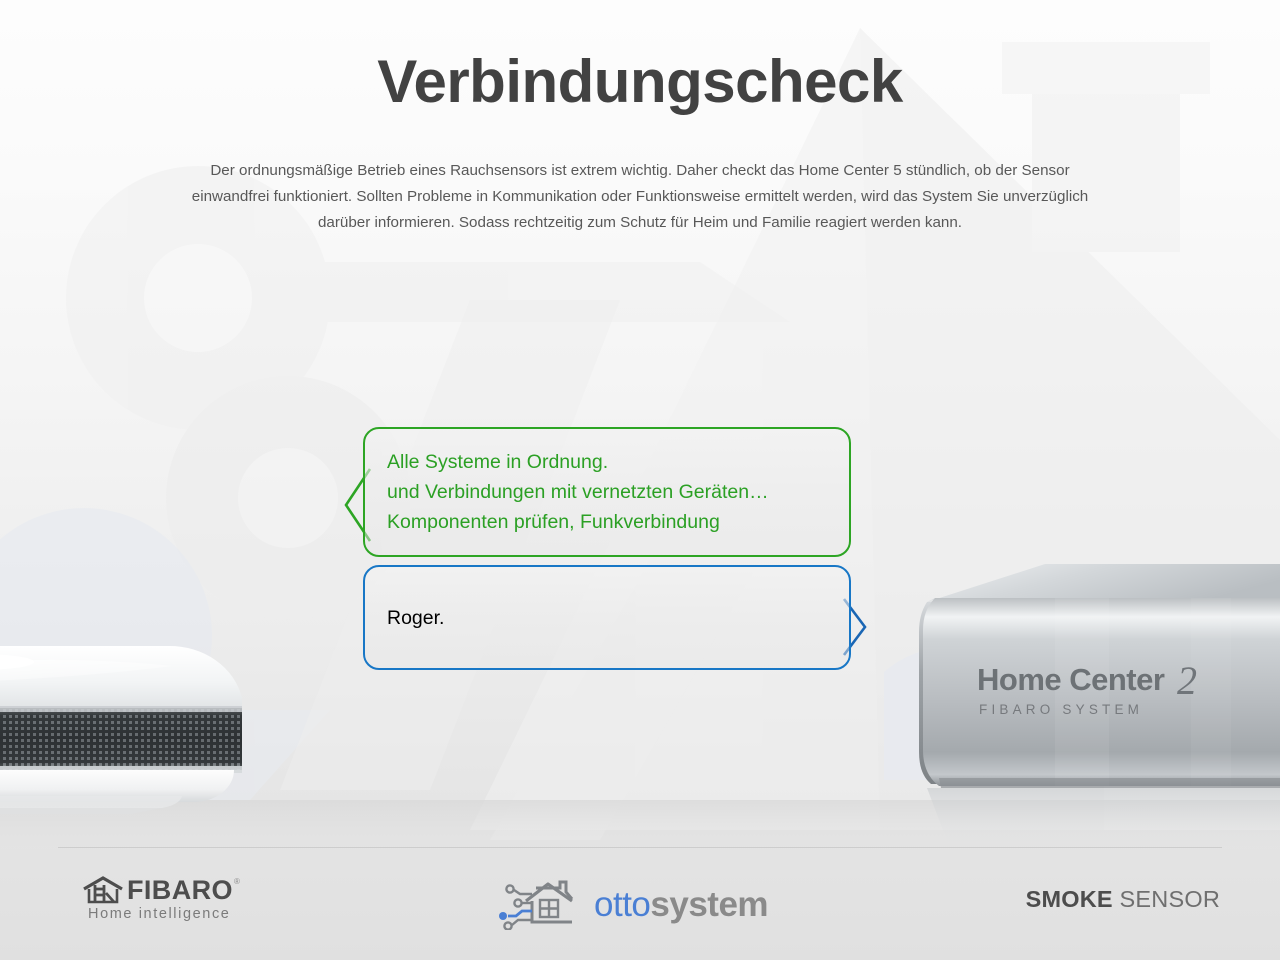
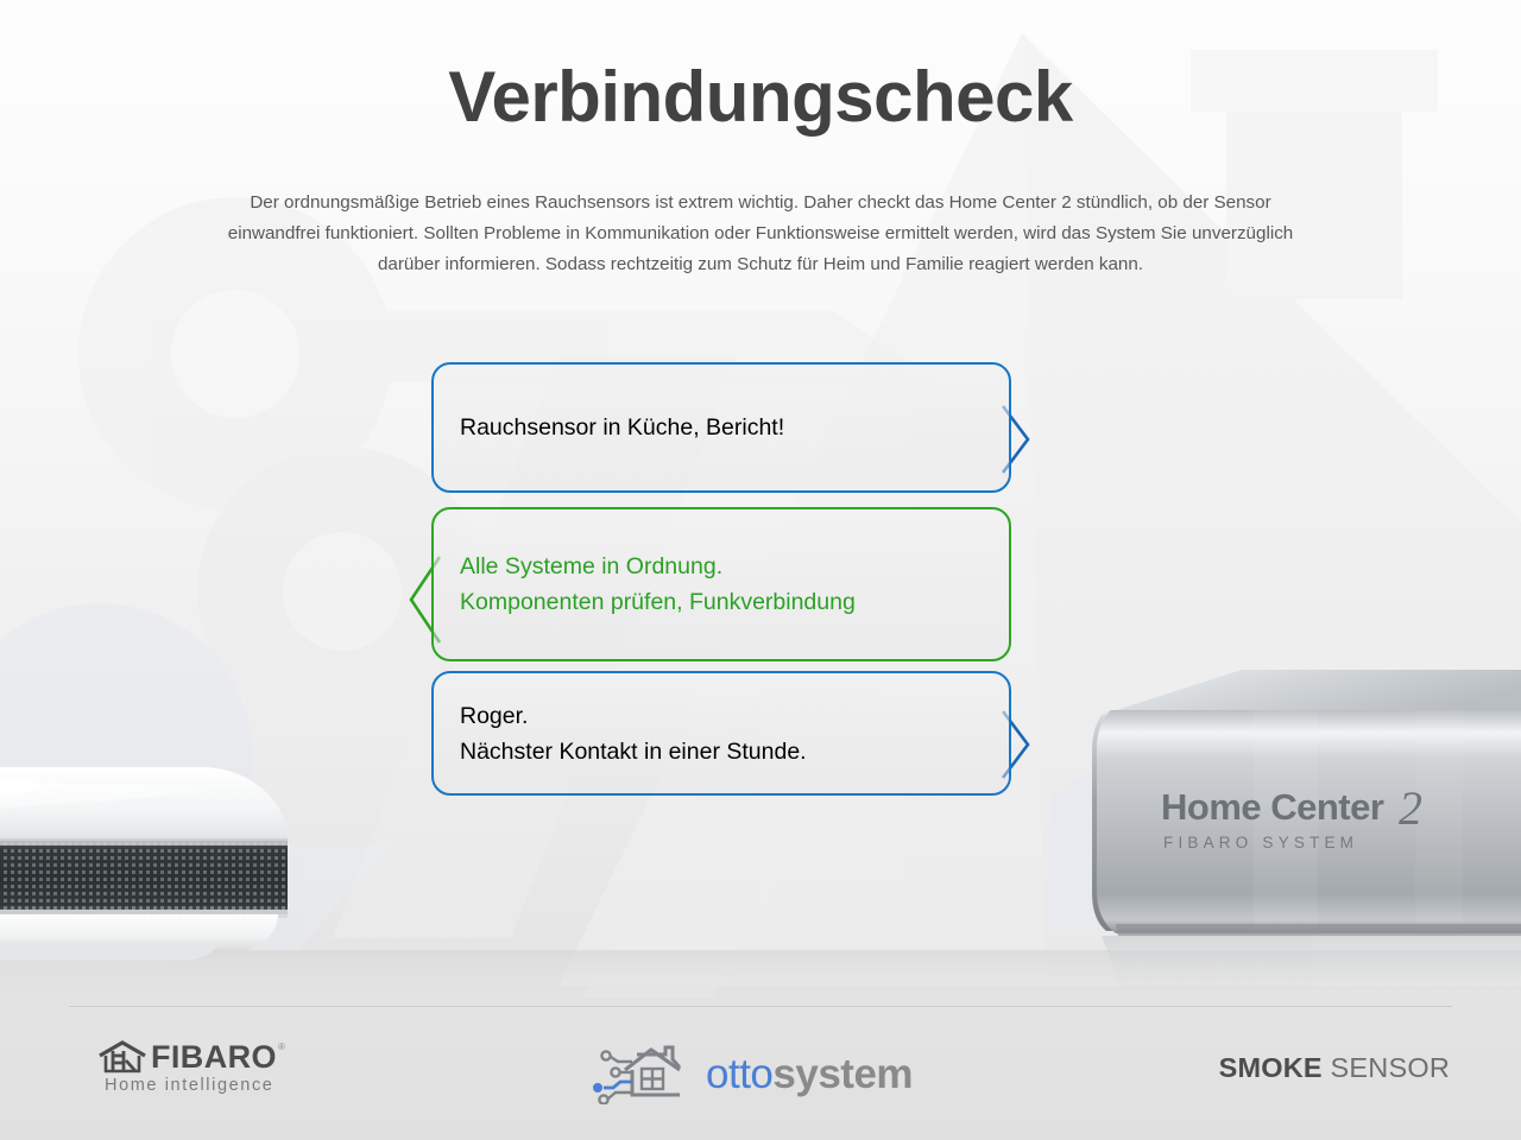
  Verbindungscheck
- Der ordnungsmäßige Betrieb eines Rauchsensors ist extrem wichtig. Daher checkt das Home Center 5 stündlich, ob der Sensor einwandfrei funktioniert. Sollten Probleme in Kommunikation oder Funktionsweise ermittelt werden, wird das System Sie unverzüglich darüber informieren. Sodass rechtzeitig zum Schutz für Heim und Familie reagiert werden kann.
+ Der ordnungsmäßige Betrieb eines Rauchsensors ist extrem wichtig. Daher checkt das Home Center 2 stündlich, ob der Sensor einwandfrei funktioniert. Sollten Probleme in Kommunikation oder Funktionsweise ermittelt werden, wird das System Sie unverzüglich darüber informieren. Sodass rechtzeitig zum Schutz für Heim und Familie reagiert werden kann.
+ Rauchsensor in Küche, Bericht!
  Alle Systeme in Ordnung.
- und Verbindungen mit vernetzten Geräten…
  Komponenten prüfen, Funkverbindung
  Roger.
+ Nächster Kontakt in einer Stunde.
  Home Center
  2
  FIBARO SYSTEM
  FIBARO
  ®
  Home intelligence
  ottosystem
  SMOKE SENSOR
